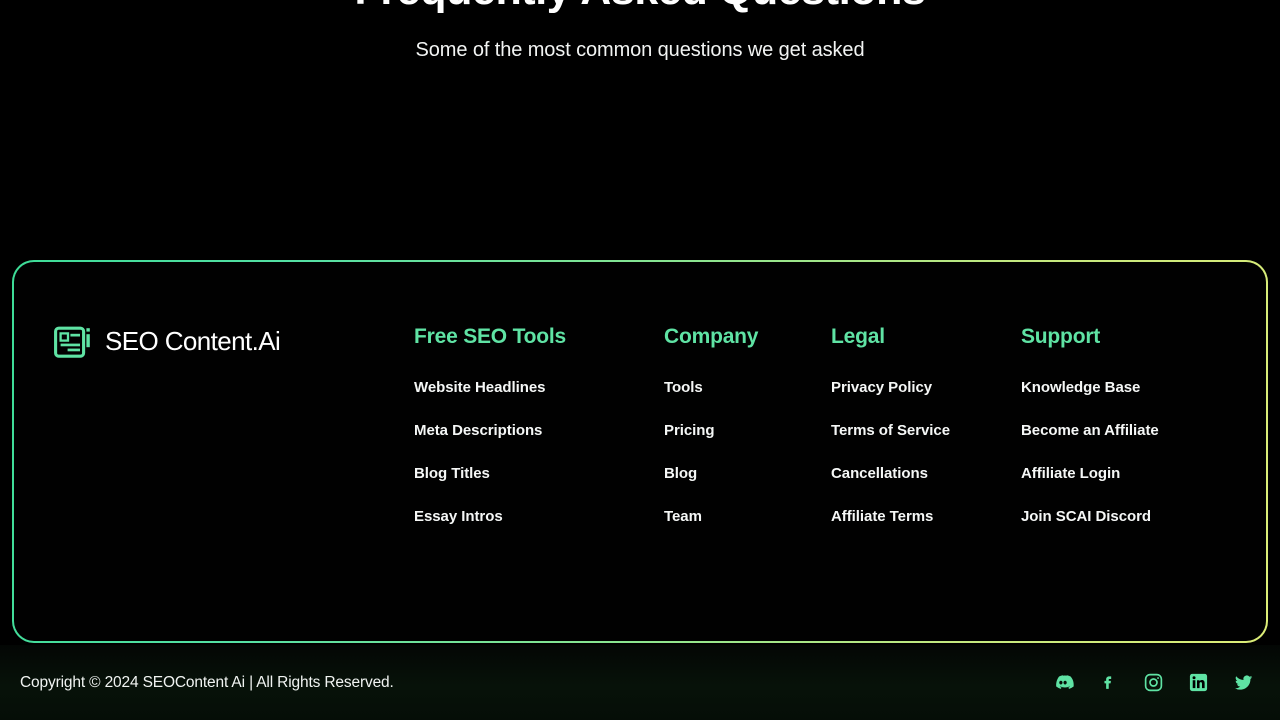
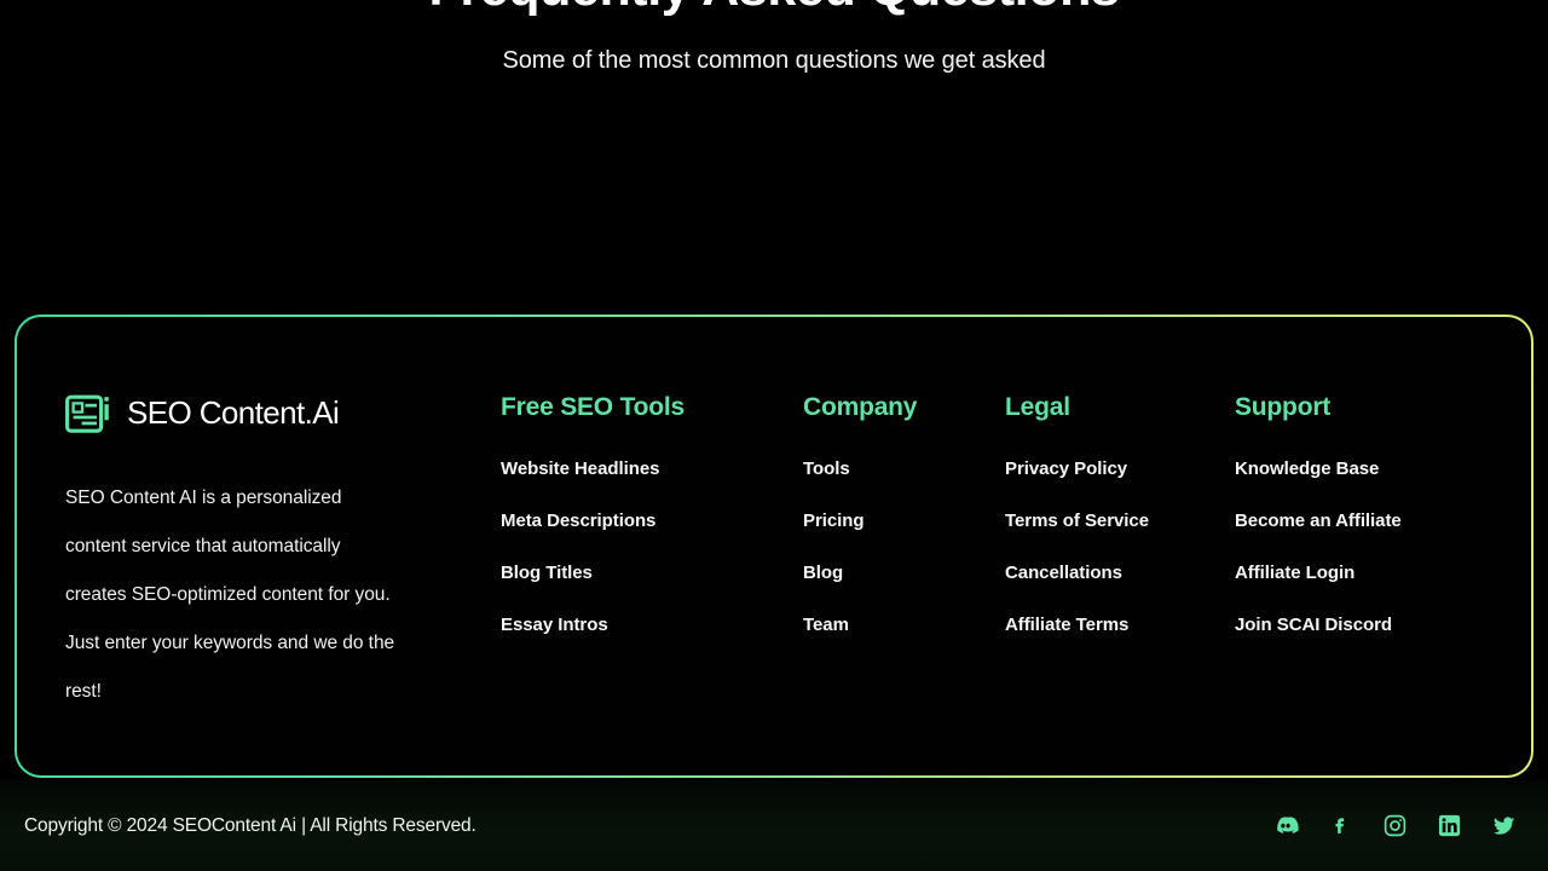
  Some of the most common questions we get asked
  SEO Content.Ai
+ SEO Content AI is a personalized content service that automatically creates SEO-optimized content for you. Just enter your keywords and we do the rest!
  Free SEO Tools
  Website Headlines
  Meta Descriptions
  Blog Titles
  Essay Intros
  Company
  Tools
  Pricing
  Blog
  Team
  Legal
  Privacy Policy
  Terms of Service
  Cancellations
  Affiliate Terms
  Support
  Knowledge Base
  Become an Affiliate
  Affiliate Login
  Join SCAI Discord
  Copyright © 2024 SEOContent Ai | All Rights Reserved.
